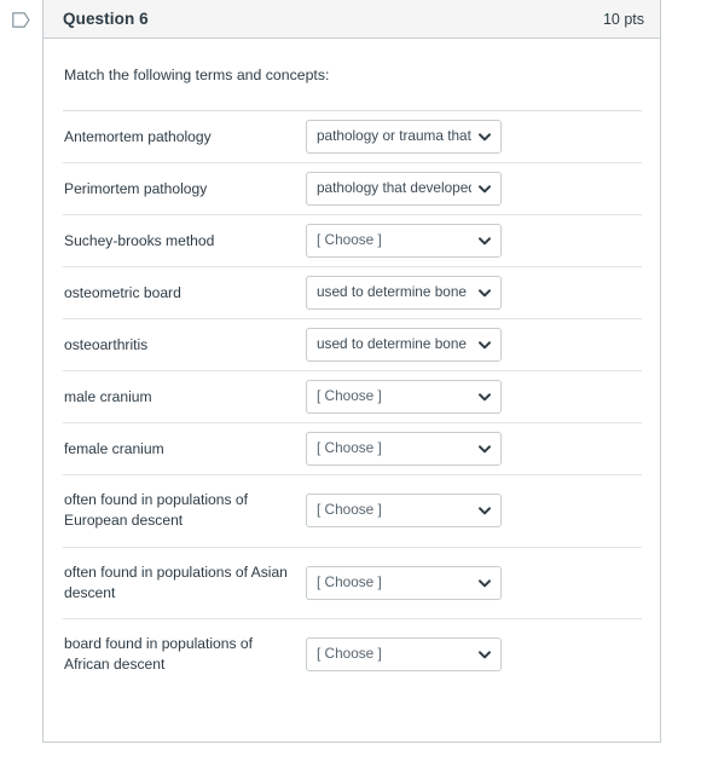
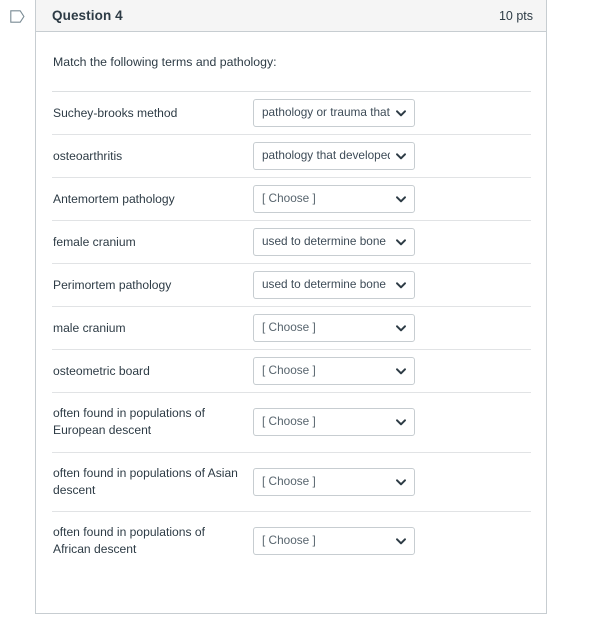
- Question 6
+ Question 4
  10 pts
- Match the following terms and concepts:
+ Match the following terms and pathology:
- Antemortem pathology	pathology or trauma that
+ Suchey-brooks method	pathology or trauma that
- Perimortem pathology	pathology that develope
+ osteoarthritis	pathology that develope
- Suchey-brooks method	[ Choose ]
+ Antemortem pathology	[ Choose ]
- osteometric board	used to determine bone
+ female cranium	used to determine bone
- osteoarthritis	used to determine bone
+ Perimortem pathology	used to determine bone
  male cranium	[ Choose ]
- female cranium	[ Choose ]
+ osteometric board	[ Choose ]
  often found in populations of European descent	[ Choose ]
  often found in populations of Asian descent	[ Choose ]
- board found in populations of African descent	[ Choose ]
+ often found in populations of African descent	[ Choose ]
